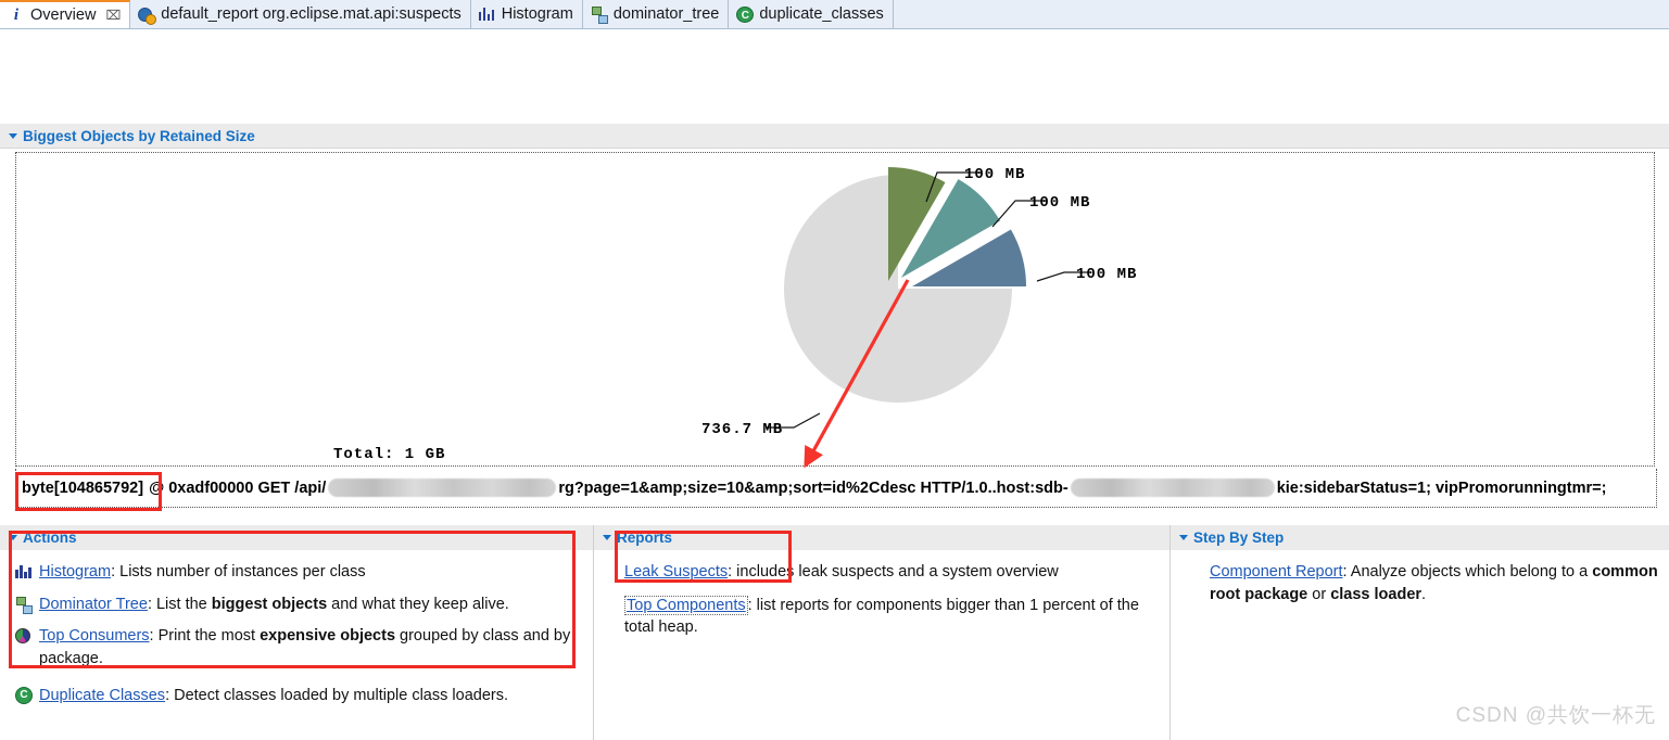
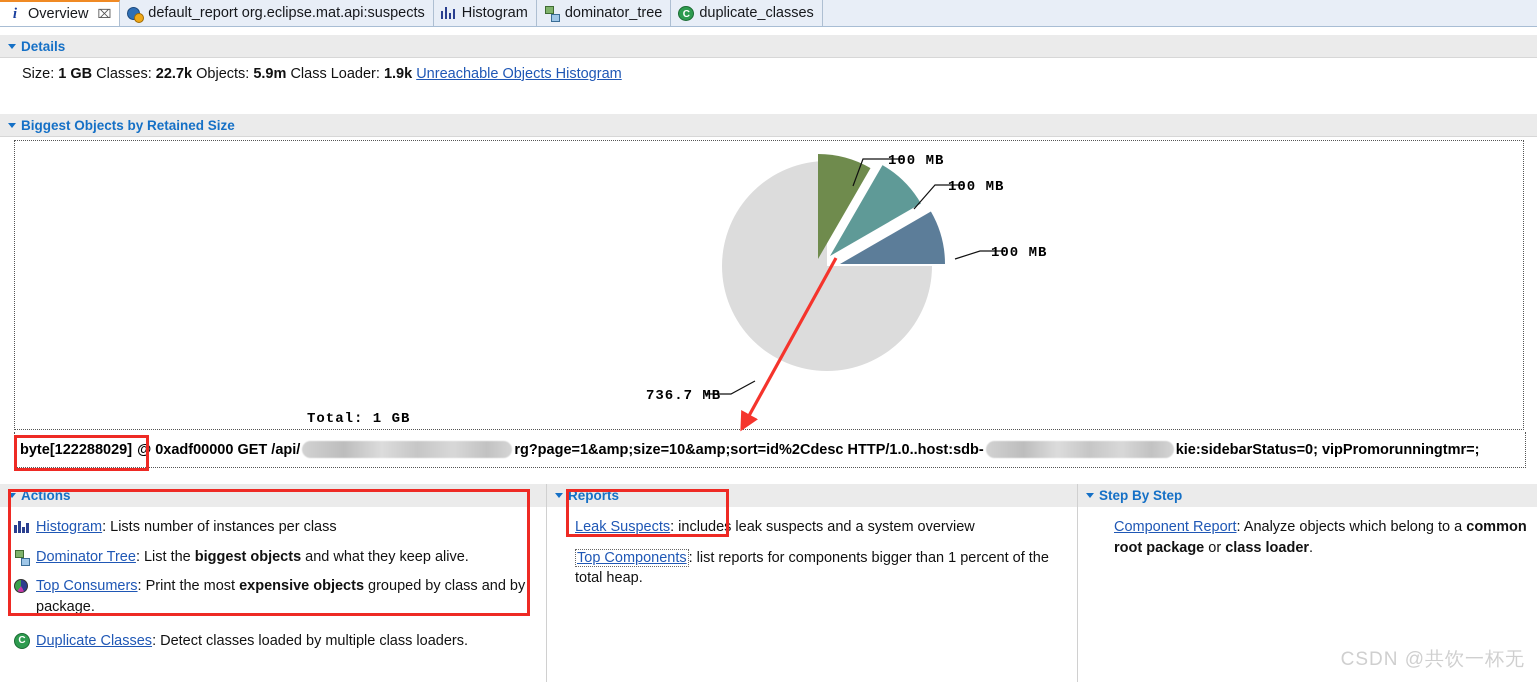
  i
  Overview
  ⌧
  default_report org.eclipse.mat.api:suspects
  Histogram
  dominator_tree
  C
  duplicate_classes
+ Details
+ Size: 1 GB Classes: 22.7k Objects: 5.9m Class Loader: 1.9k Unreachable Objects Histogram
  Biggest Objects by Retained Size
  100 MB
  100 MB
  100 MB
  736.7 MB
  Total: 1 GB
- byte[104865792]
+ byte[122288029]
  @ 0xadf00000 GET /api/
  rg?page=1&amp;size=10&amp;sort=id%2Cdesc HTTP/1.0..host:sdb-
- kie:sidebarStatus=1; vipPromorunningtmr=;
+ kie:sidebarStatus=0; vipPromorunningtmr=;
  Actions
  Histogram: Lists number of instances per class
  Dominator Tree: List the biggest objects and what they keep alive.
  Top Consumers: Print the most expensive objects grouped by class and by package.
  C
  Duplicate Classes: Detect classes loaded by multiple class loaders.
  Reports
  Leak Suspects: includes leak suspects and a system overview
  Top Components : list reports for components bigger than 1 percent of the total heap.
  Step By Step
  Component Report: Analyze objects which belong to a common root package or class loader.
  CSDN @共饮一杯无
